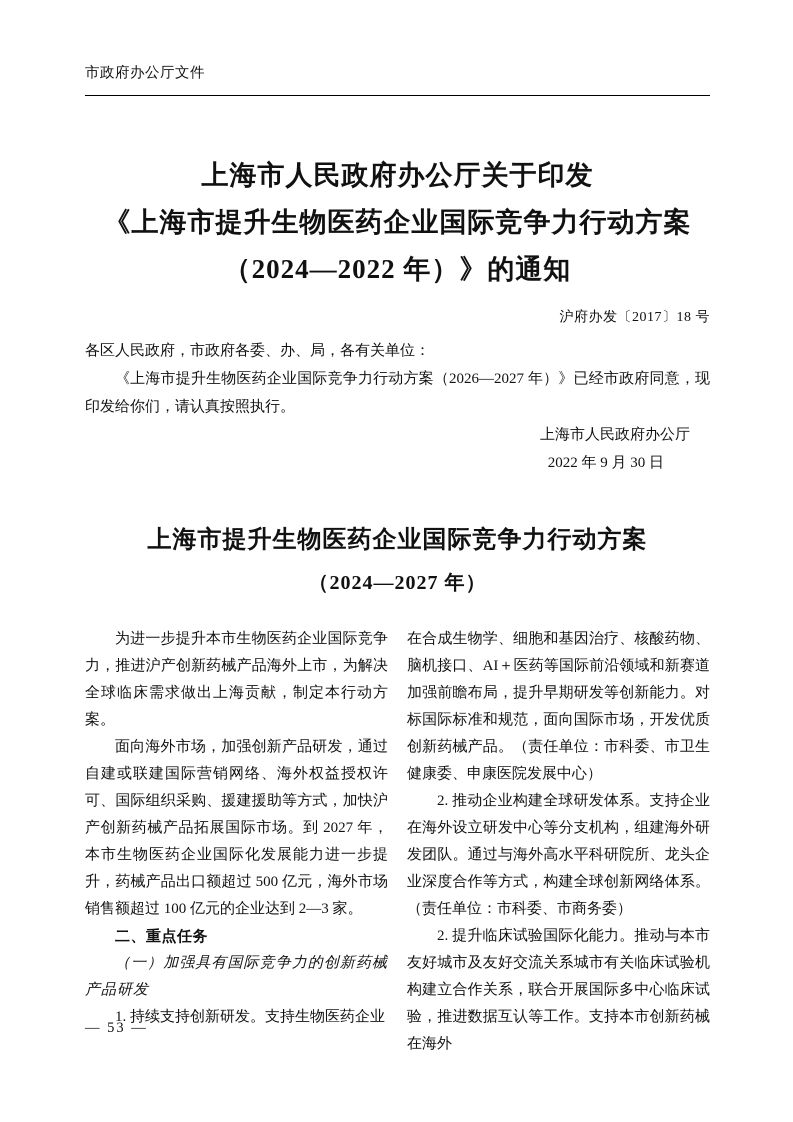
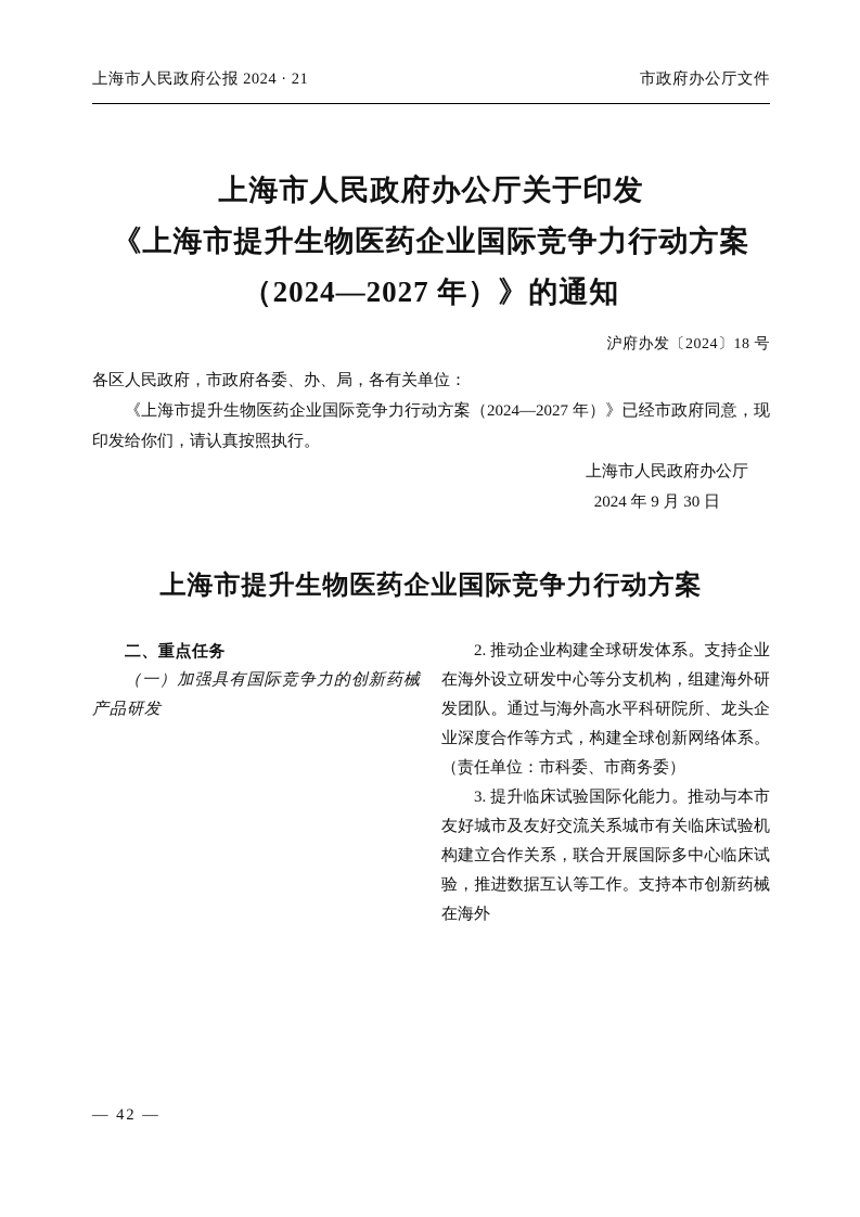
+ 上海市人民政府公报 2024 · 21
  市政府办公厅文件
  上海市人民政府办公厅关于印发
  《上海市提升生物医药企业国际竞争力行动方案
- （2024—2022 年）》的通知
+ （2024—2027 年）》的通知
- 沪府办发〔2017〕18 号
+ 沪府办发〔2024〕18 号
  各区人民政府，市政府各委、办、局，各有关单位：
- 《上海市提升生物医药企业国际竞争力行动方案（2026—2027 年）》已经市政府同意，现印发给你们，请认真按照执行。
+ 《上海市提升生物医药企业国际竞争力行动方案（2024—2027 年）》已经市政府同意，现印发给你们，请认真按照执行。
  上海市人民政府办公厅
- 2022 年 9 月 30 日
+ 2024 年 9 月 30 日
  上海市提升生物医药企业国际竞争力行动方案
- （2024—2027 年）
- 为进一步提升本市生物医药企业国际竞争力，推进沪产创新药械产品海外上市，为解决全球临床需求做出上海贡献，制定本行动方案。
- 面向海外市场，加强创新产品研发，通过自建或联建国际营销网络、海外权益授权许可、国际组织采购、援建援助等方式，加快沪产创新药械产品拓展国际市场。到 2027 年，本市生物医药企业国际化发展能力进一步提升，药械产品出口额超过 500 亿元，海外市场销售额超过 100 亿元的企业达到 2—3 家。
  二、重点任务
  （一）加强具有国际竞争力的创新药械产品研发
- 1. 持续支持创新研发。支持生物医药企业
- 在合成生物学、细胞和基因治疗、核酸药物、脑机接口、AI＋医药等国际前沿领域和新赛道加强前瞻布局，提升早期研发等创新能力。对标国际标准和规范，面向国际市场，开发优质创新药械产品。（责任单位：市科委、市卫生健康委、申康医院发展中心）
  2. 推动企业构建全球研发体系。支持企业在海外设立研发中心等分支机构，组建海外研发团队。通过与海外高水平科研院所、龙头企业深度合作等方式，构建全球创新网络体系。（责任单位：市科委、市商务委）
- 2. 提升临床试验国际化能力。推动与本市友好城市及友好交流关系城市有关临床试验机构建立合作关系，联合开展国际多中心临床试验，推进数据互认等工作。支持本市创新药械在海外
+ 3. 提升临床试验国际化能力。推动与本市友好城市及友好交流关系城市有关临床试验机构建立合作关系，联合开展国际多中心临床试验，推进数据互认等工作。支持本市创新药械在海外
- — 53 —
+ — 42 —
